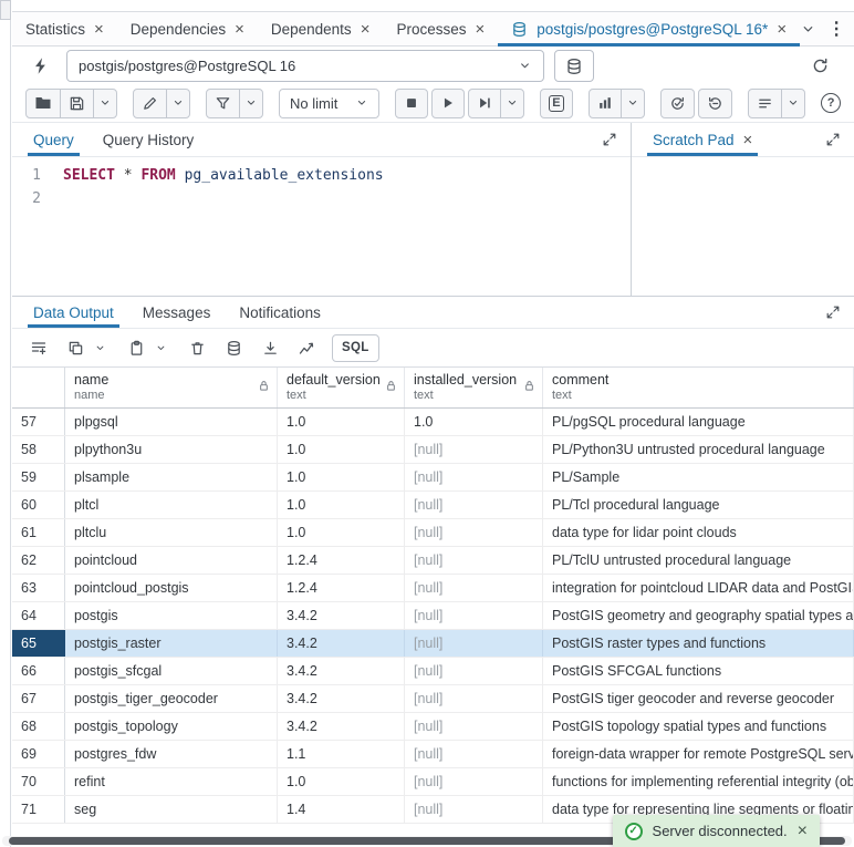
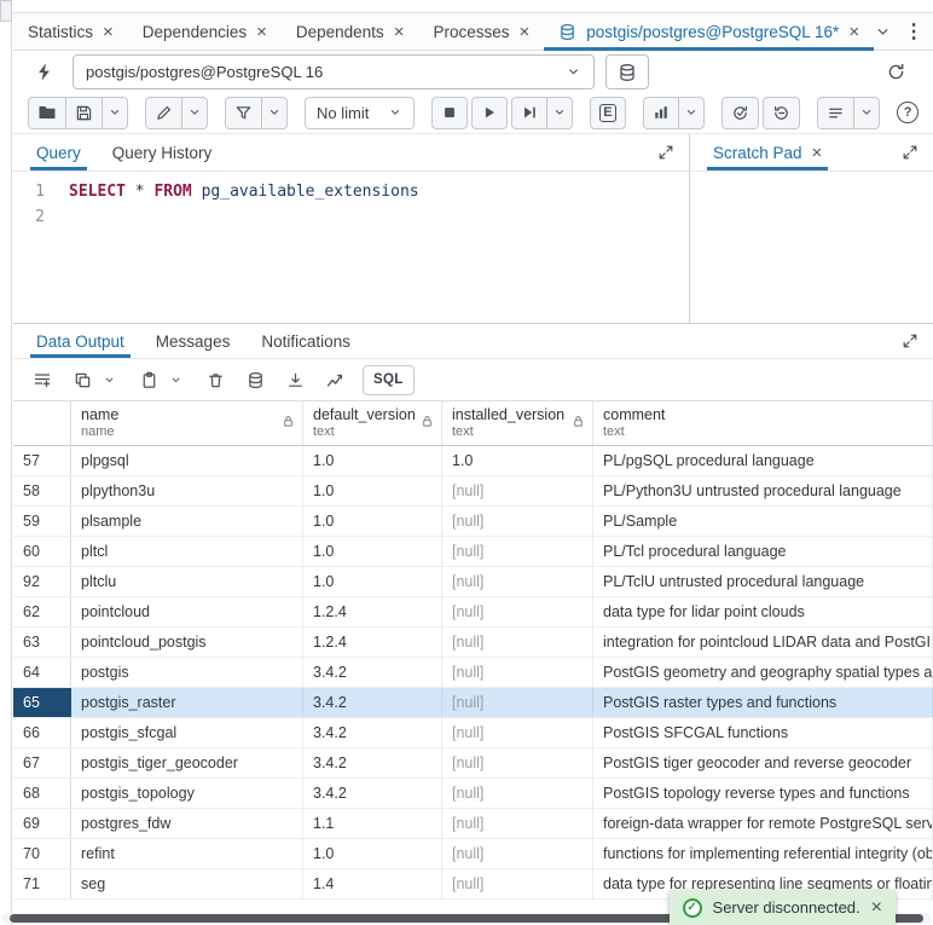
  Statistics
  ×
  Dependencies
  ×
  Dependents
  ×
  Processes
  ×
  postgis/postgres@PostgreSQL 16*
  ×
  ⋮
  postgis/postgres@PostgreSQL 16
  No limit
  E
  ?
  Query
  Query History
  1
  2
  SELECT * FROM pg_available_extensions
  Scratch Pad
  ×
  Data Output
  Messages
  Notifications
  SQL
  name
  name
  default_version
  text
  installed_version
  text
  comment
  text
  57
  plpgsql
  1.0
  1.0
  PL/pgSQL procedural language
  58
  plpython3u
  1.0
  [null]
  PL/Python3U untrusted procedural language
  59
  plsample
  1.0
  [null]
  PL/Sample
  60
  pltcl
  1.0
  [null]
  PL/Tcl procedural language
- 61
+ 92
  pltclu
  1.0
  [null]
- data type for lidar point clouds
+ PL/TclU untrusted procedural language
  62
  pointcloud
  1.2.4
  [null]
- PL/TclU untrusted procedural language
+ data type for lidar point clouds
  63
  pointcloud_postgis
  1.2.4
  [null]
  integration for pointcloud LIDAR data and PostGI
  64
  postgis
  3.4.2
  [null]
  PostGIS geometry and geography spatial types a
  65
  postgis_raster
  3.4.2
  [null]
  PostGIS raster types and functions
  66
  postgis_sfcgal
  3.4.2
  [null]
  PostGIS SFCGAL functions
  67
  postgis_tiger_geocoder
  3.4.2
  [null]
  PostGIS tiger geocoder and reverse geocoder
  68
  postgis_topology
  3.4.2
  [null]
- PostGIS topology spatial types and functions
+ PostGIS topology reverse types and functions
  69
  postgres_fdw
  1.1
  [null]
  foreign-data wrapper for remote PostgreSQL serv
  70
  refint
  1.0
  [null]
  functions for implementing referential integrity (ob
  71
  seg
  1.4
  [null]
  data type for representing line segments or floatin
  ✓
  Server disconnected.
  ×
